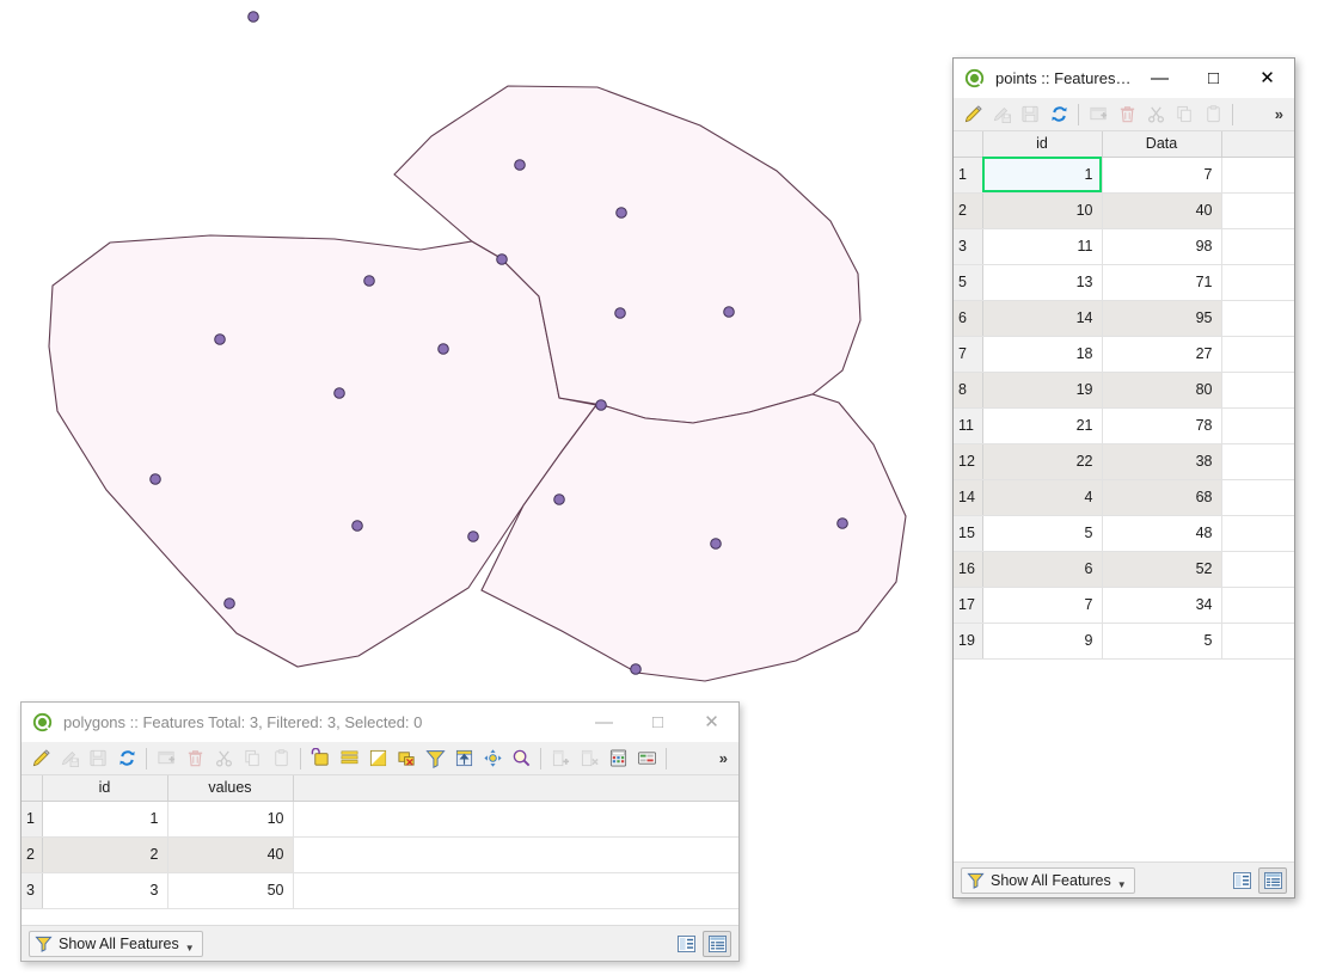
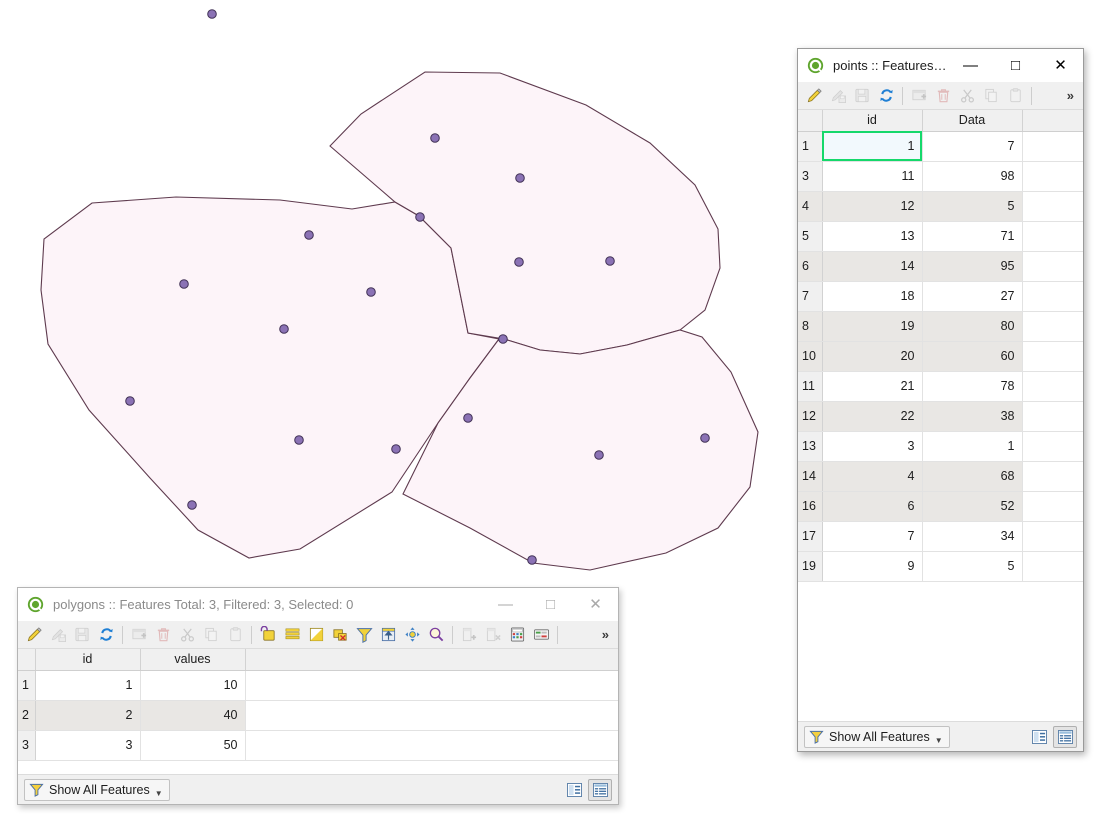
  points :: Features T.
  —
  □
  ✕
  »
  	id	Data
  1	1	7
- 2	10	40
  3	11	98
+ 4	12	5
  5	13	71
  6	14	95
  7	18	27
  8	19	80
+ 10	20	60
  11	21	78
  12	22	38
+ 13	3	1
  14	4	68
- 15	5	48
  16	6	52
  17	7	34
  19	9	5
  Show All Features
  ▼
  polygons :: Features Total: 3, Filtered: 3, Selected: 0
  —
  □
  ✕
  »
  	id	values
  1	1	10
  2	2	40
  3	3	50
  Show All Features
  ▼
